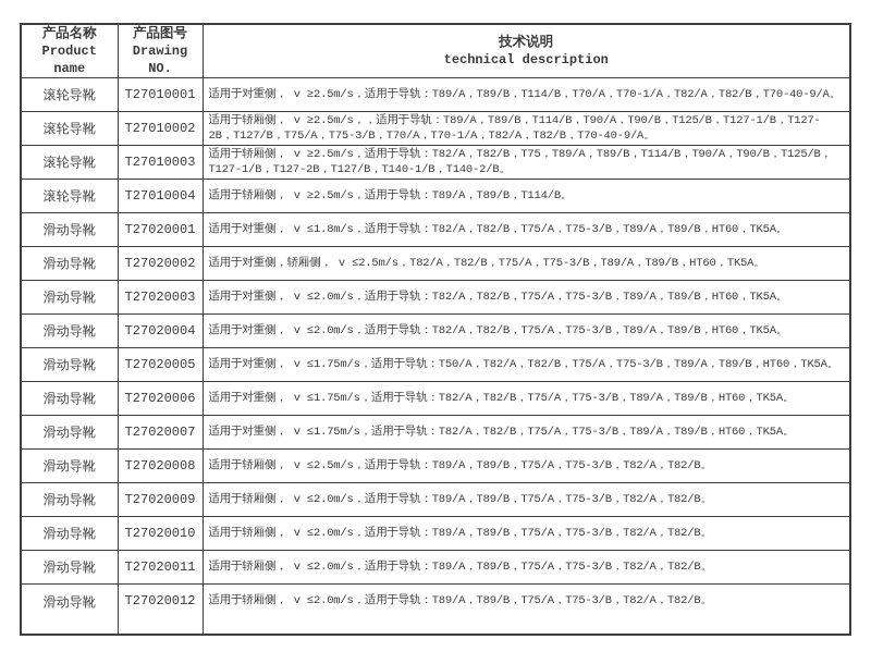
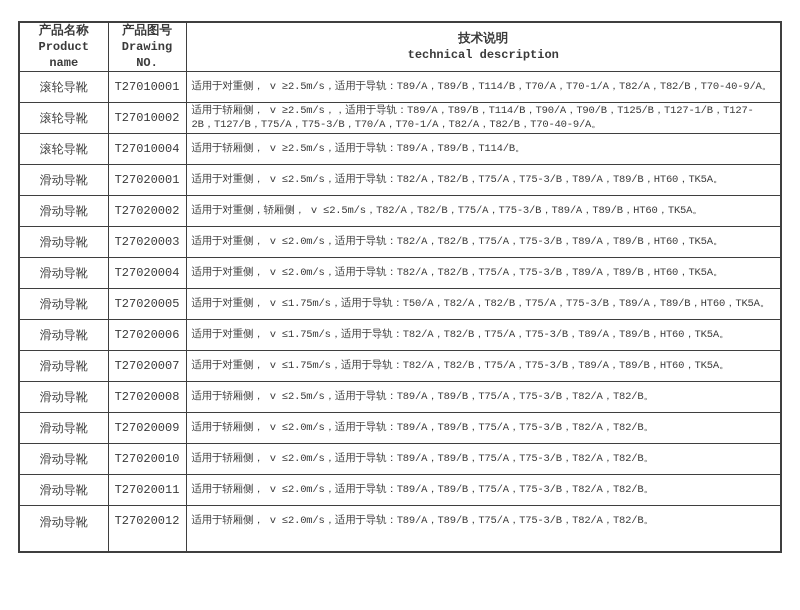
  产品名称 Product name	产品图号 Drawing NO.	技术说明 technical description
  滚轮导靴	T27010001	适用于对重侧， v ≥2.5m/s，适用于导轨：T89/A，T89/B，T114/B，T70/A，T70-1/A，T82/A，T82/B，T70-40-9/A。
  滚轮导靴	T27010002	适用于轿厢侧， v ≥2.5m/s，，适用于导轨：T89/A，T89/B，T114/B，T90/A，T90/B，T125/B，T127-1/B，T127-2B，T127/B，T75/A，T75-3/B，T70/A，T70-1/A，T82/A，T82/B，T70-40-9/A。
- 滚轮导靴	T27010003	适用于轿厢侧， v ≥2.5m/s，适用于导轨：T82/A，T82/B，T75，T89/A，T89/B，T114/B，T90/A，T90/B，T125/B，T127-1/B，T127-2B，T127/B，T140-1/B，T140-2/B。
  滚轮导靴	T27010004	适用于轿厢侧， v ≥2.5m/s，适用于导轨：T89/A，T89/B，T114/B。
- 滑动导靴	T27020001	适用于对重侧， v ≤1.8m/s，适用于导轨：T82/A，T82/B，T75/A，T75-3/B，T89/A，T89/B，HT60，TK5A。
+ 滑动导靴	T27020001	适用于对重侧， v ≤2.5m/s，适用于导轨：T82/A，T82/B，T75/A，T75-3/B，T89/A，T89/B，HT60，TK5A。
  滑动导靴	T27020002	适用于对重侧，轿厢侧， v ≤2.5m/s，T82/A，T82/B，T75/A，T75-3/B，T89/A，T89/B，HT60，TK5A。
  滑动导靴	T27020003	适用于对重侧， v ≤2.0m/s，适用于导轨：T82/A，T82/B，T75/A，T75-3/B，T89/A，T89/B，HT60，TK5A。
  滑动导靴	T27020004	适用于对重侧， v ≤2.0m/s，适用于导轨：T82/A，T82/B，T75/A，T75-3/B，T89/A，T89/B，HT60，TK5A。
  滑动导靴	T27020005	适用于对重侧， v ≤1.75m/s，适用于导轨：T50/A，T82/A，T82/B，T75/A，T75-3/B，T89/A，T89/B，HT60，TK5A。
  滑动导靴	T27020006	适用于对重侧， v ≤1.75m/s，适用于导轨：T82/A，T82/B，T75/A，T75-3/B，T89/A，T89/B，HT60，TK5A。
  滑动导靴	T27020007	适用于对重侧， v ≤1.75m/s，适用于导轨：T82/A，T82/B，T75/A，T75-3/B，T89/A，T89/B，HT60，TK5A。
  滑动导靴	T27020008	适用于轿厢侧， v ≤2.5m/s，适用于导轨：T89/A，T89/B，T75/A，T75-3/B，T82/A，T82/B。
  滑动导靴	T27020009	适用于轿厢侧， v ≤2.0m/s，适用于导轨：T89/A，T89/B，T75/A，T75-3/B，T82/A，T82/B。
  滑动导靴	T27020010	适用于轿厢侧， v ≤2.0m/s，适用于导轨：T89/A，T89/B，T75/A，T75-3/B，T82/A，T82/B。
  滑动导靴	T27020011	适用于轿厢侧， v ≤2.0m/s，适用于导轨：T89/A，T89/B，T75/A，T75-3/B，T82/A，T82/B。
  滑动导靴	T27020012	适用于轿厢侧， v ≤2.0m/s，适用于导轨：T89/A，T89/B，T75/A，T75-3/B，T82/A，T82/B。
